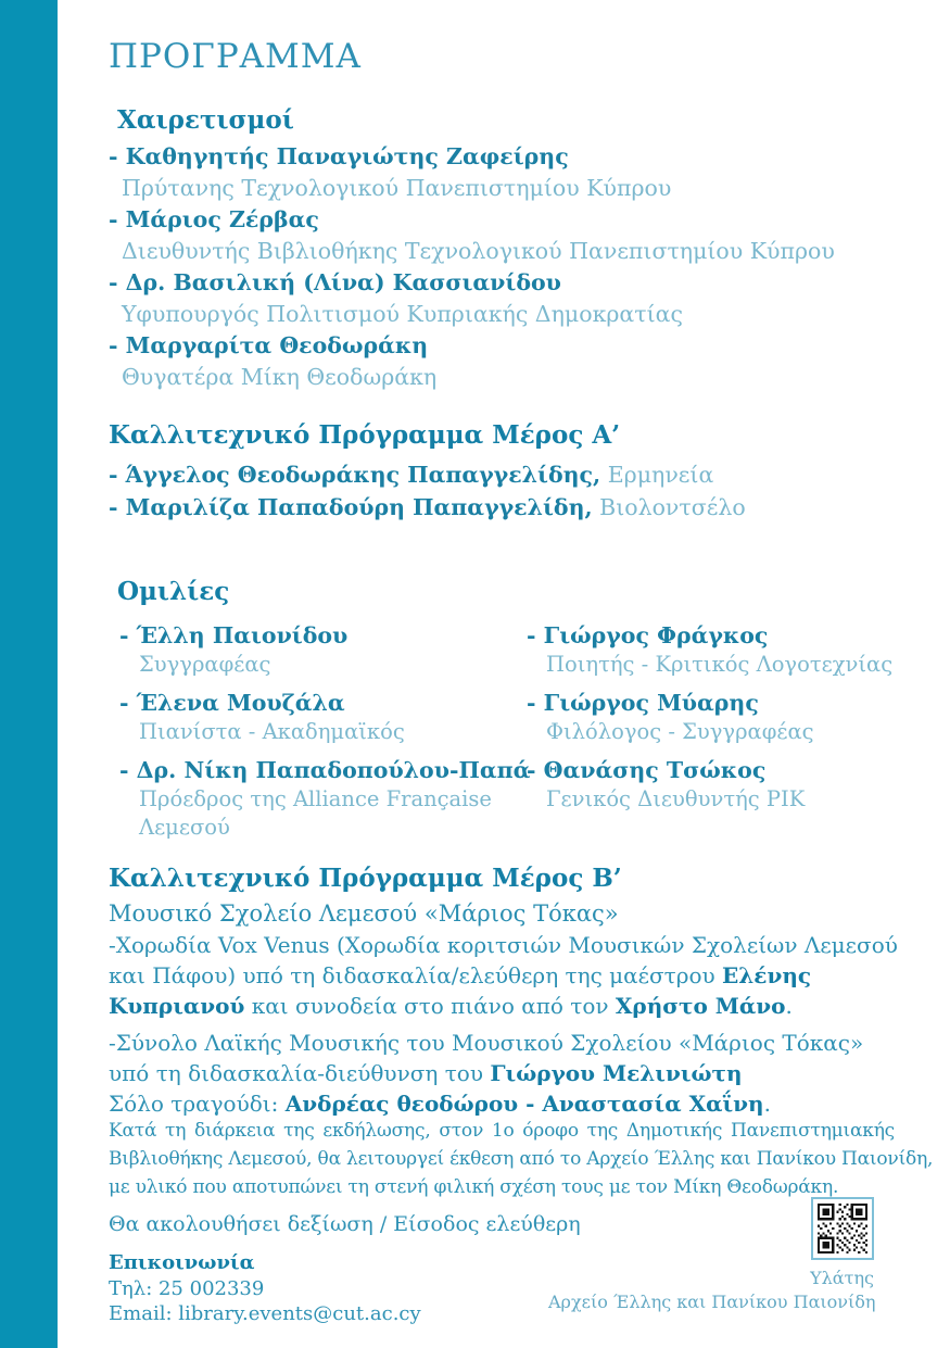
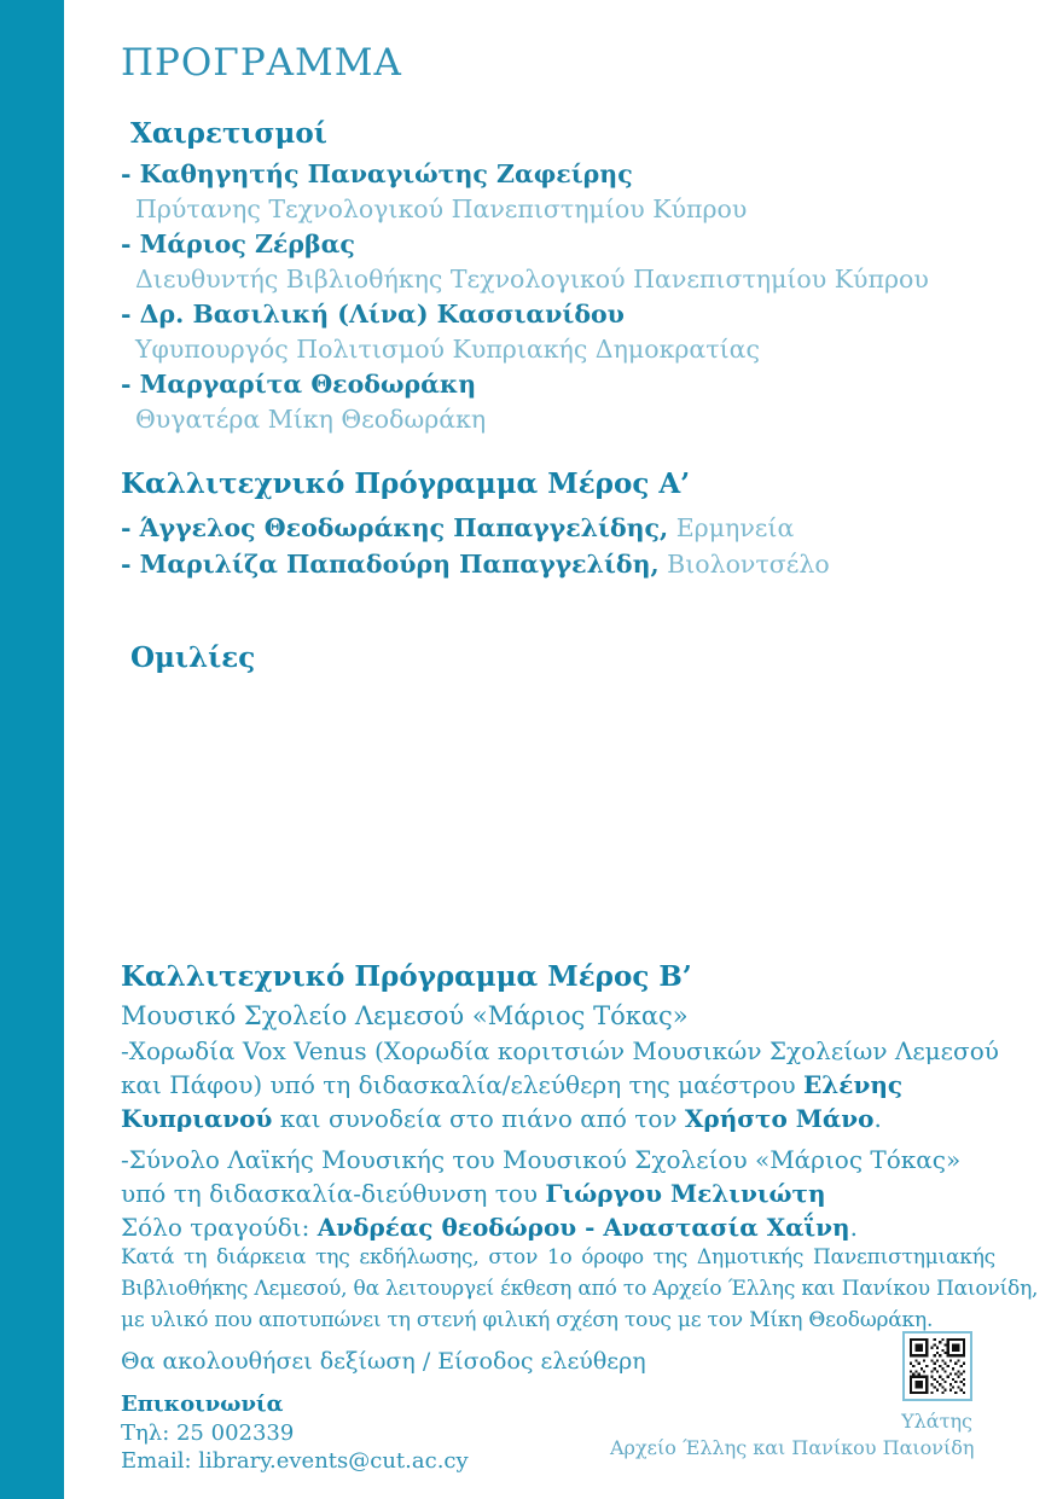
  ΠΡΟΓΡΑΜΜΑ
  Χαιρετισμοί
  - Καθηγητής Παναγιώτης Ζαφείρης
  Πρύτανης Τεχνολογικού Πανεπιστημίου Κύπρου
  - Μάριος Ζέρβας
  Διευθυντής Βιβλιοθήκης Τεχνολογικού Πανεπιστημίου Κύπρου
  - Δρ. Βασιλική (Λίνα) Κασσιανίδου
  Υφυπουργός Πολιτισμού Κυπριακής Δημοκρατίας
  - Μαργαρίτα Θεοδωράκη
  Θυγατέρα Μίκη Θεοδωράκη
  Καλλιτεχνικό Πρόγραμμα Μέρος Α’
  - Άγγελος Θεοδωράκης Παπαγγελίδης, Ερμηνεία
  - Μαριλίζα Παπαδούρη Παπαγγελίδη, Βιολοντσέλο
  Ομιλίες
- - Έλλη Παιονίδου
- Συγγραφέας
- - Έλενα Μουζάλα
- Πιανίστα - Ακαδημαϊκός
- - Δρ. Νίκη Παπαδοπούλου-Παπά
- Πρόεδρος της Alliance Française Λεμεσού
- - Γιώργος Φράγκος
- Ποιητής - Κριτικός Λογοτεχνίας
- - Γιώργος Μύαρης
- Φιλόλογος - Συγγραφέας
- - Θανάσης Τσώκος
- Γενικός Διευθυντής ΡΙΚ
  Καλλιτεχνικό Πρόγραμμα Μέρος Β’
  Μουσικό Σχολείο Λεμεσού «Μάριος Τόκας»
  -Χορωδία Vox Venus (Χορωδία κοριτσιών Μουσικών Σχολείων Λεμεσού
  και Πάφου) υπό τη διδασκαλία/ελεύθερη της μαέστρου Ελένης
  Κυπριανού και συνοδεία στο πιάνο από τον Χρήστο Μάνο.
  -Σύνολο Λαϊκής Μουσικής του Μουσικού Σχολείου «Μάριος Τόκας»
  υπό τη διδασκαλία-διεύθυνση του Γιώργου Μελινιώτη
  Σόλο τραγούδι: Ανδρέας θεοδώρου - Αναστασία Χαΐνη.
  Κατά τη διάρκεια της εκδήλωσης, στον 1ο όροφο της Δημοτικής Πανεπιστημιακής
  Βιβλιοθήκης Λεμεσού, θα λειτουργεί έκθεση από το Αρχείο Έλλης και Πανίκου Παιονίδη,
  με υλικό που αποτυπώνει τη στενή φιλική σχέση τους με τον Μίκη Θεοδωράκη.
  Θα ακολουθήσει δεξίωση / Είσοδος ελεύθερη
  Επικοινωνία
  Τηλ: 25 002339
  Email: library.events@cut.ac.cy
  Υλάτης
  Αρχείο Έλλης και Πανίκου Παιονίδη
